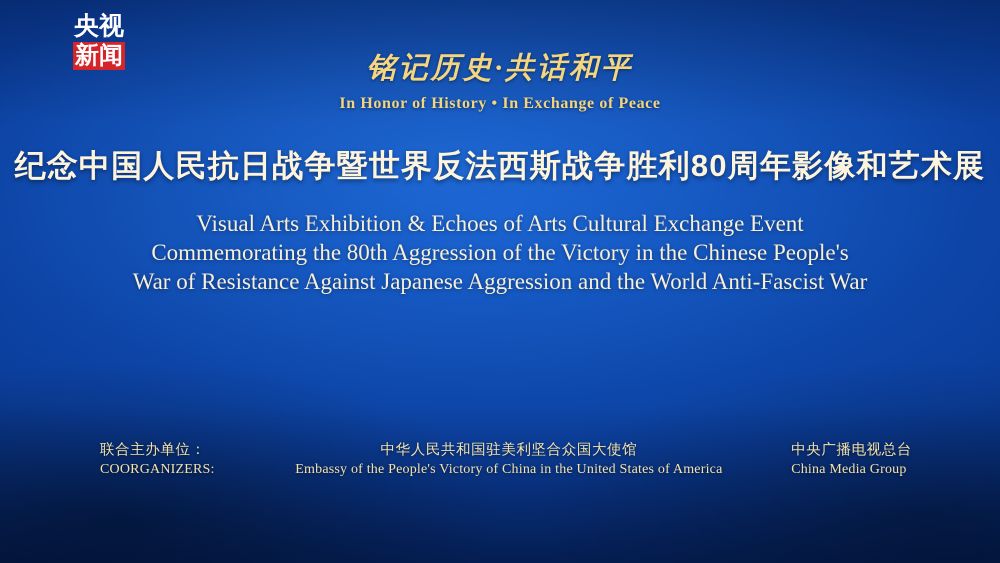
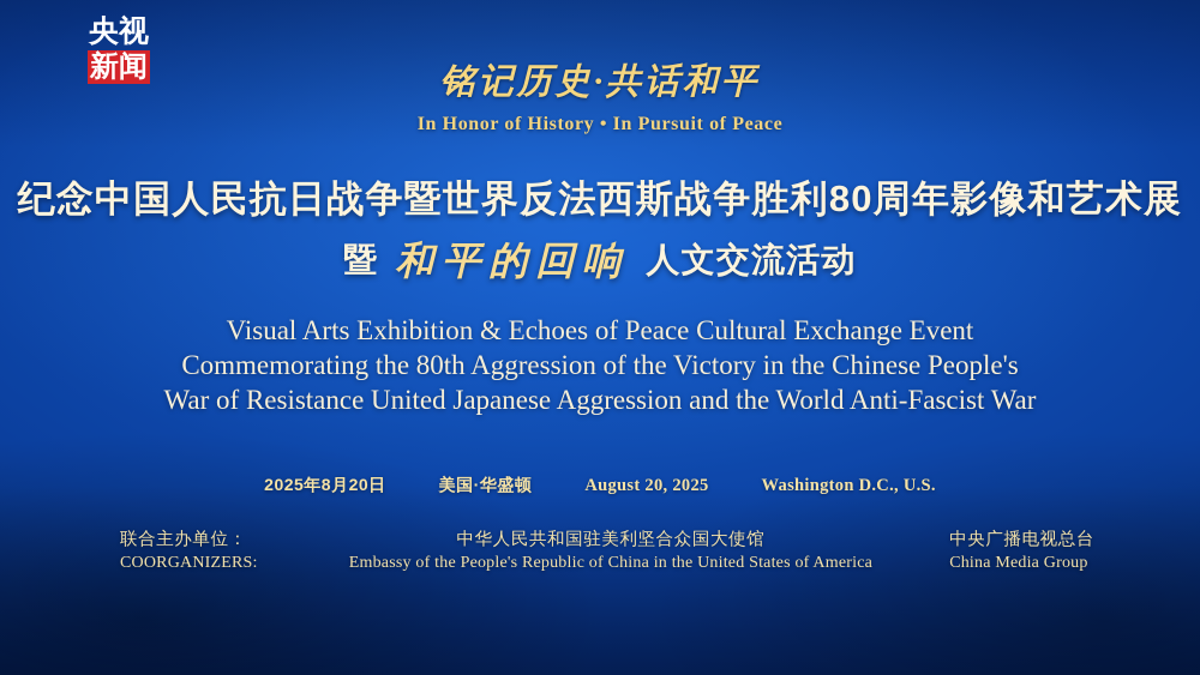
  央视
  新闻
  铭记历史·共话和平
- In Honor of History • In Exchange of Peace
+ In Honor of History • In Pursuit of Peace
  纪念中国人民抗日战争暨世界反法西斯战争胜利80周年影像和艺术展
+ 暨
+ 和平的回响
+ 人文交流活动
- Visual Arts Exhibition & Echoes of Arts Cultural Exchange Event
+ Visual Arts Exhibition & Echoes of Peace Cultural Exchange Event
  Commemorating the 80th Aggression of the Victory in the Chinese People's
- War of Resistance Against Japanese Aggression and the World Anti-Fascist War
+ War of Resistance United Japanese Aggression and the World Anti-Fascist War
+ 2025年8月20日
+ 美国·华盛顿
+ August 20, 2025
+ Washington D.C., U.S.
  联合主办单位：
  COORGANIZERS:
  中华人民共和国驻美利坚合众国大使馆
- Embassy of the People's Victory of China in the United States of America
+ Embassy of the People's Republic of China in the United States of America
  中央广播电视总台
  China Media Group
